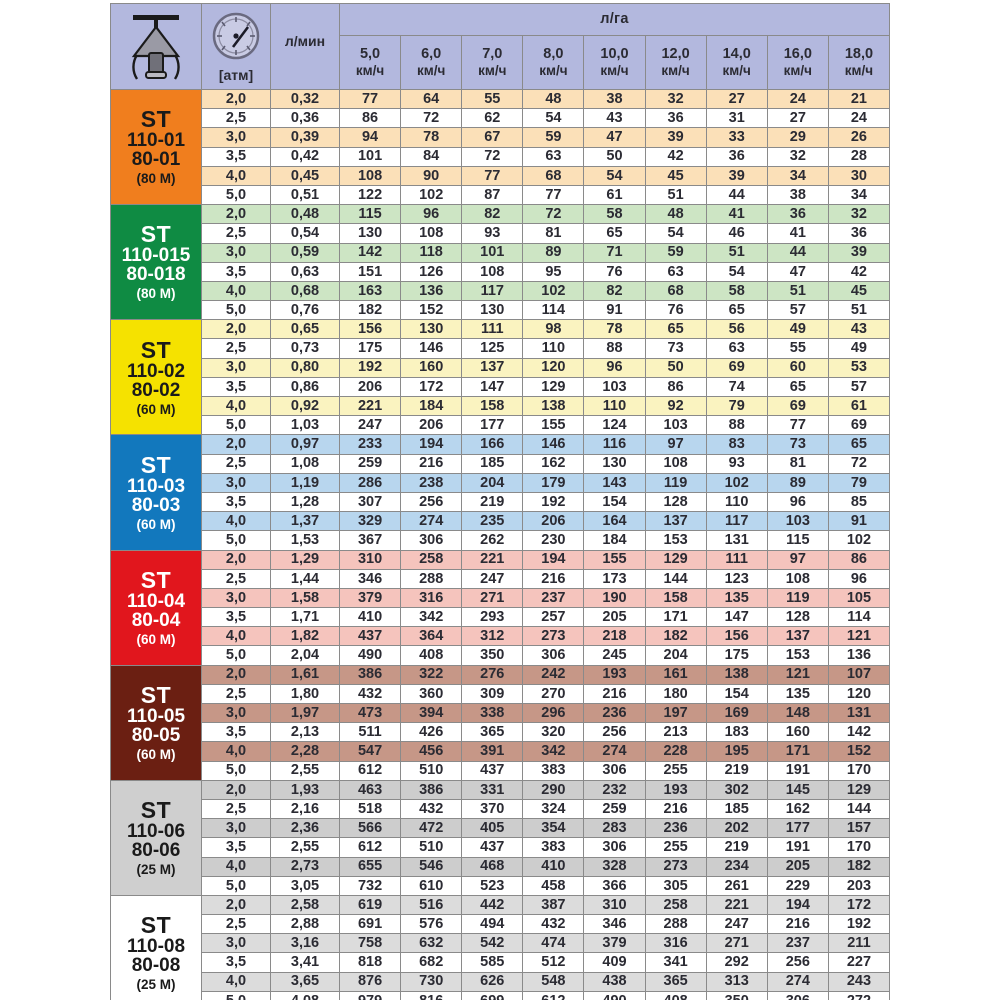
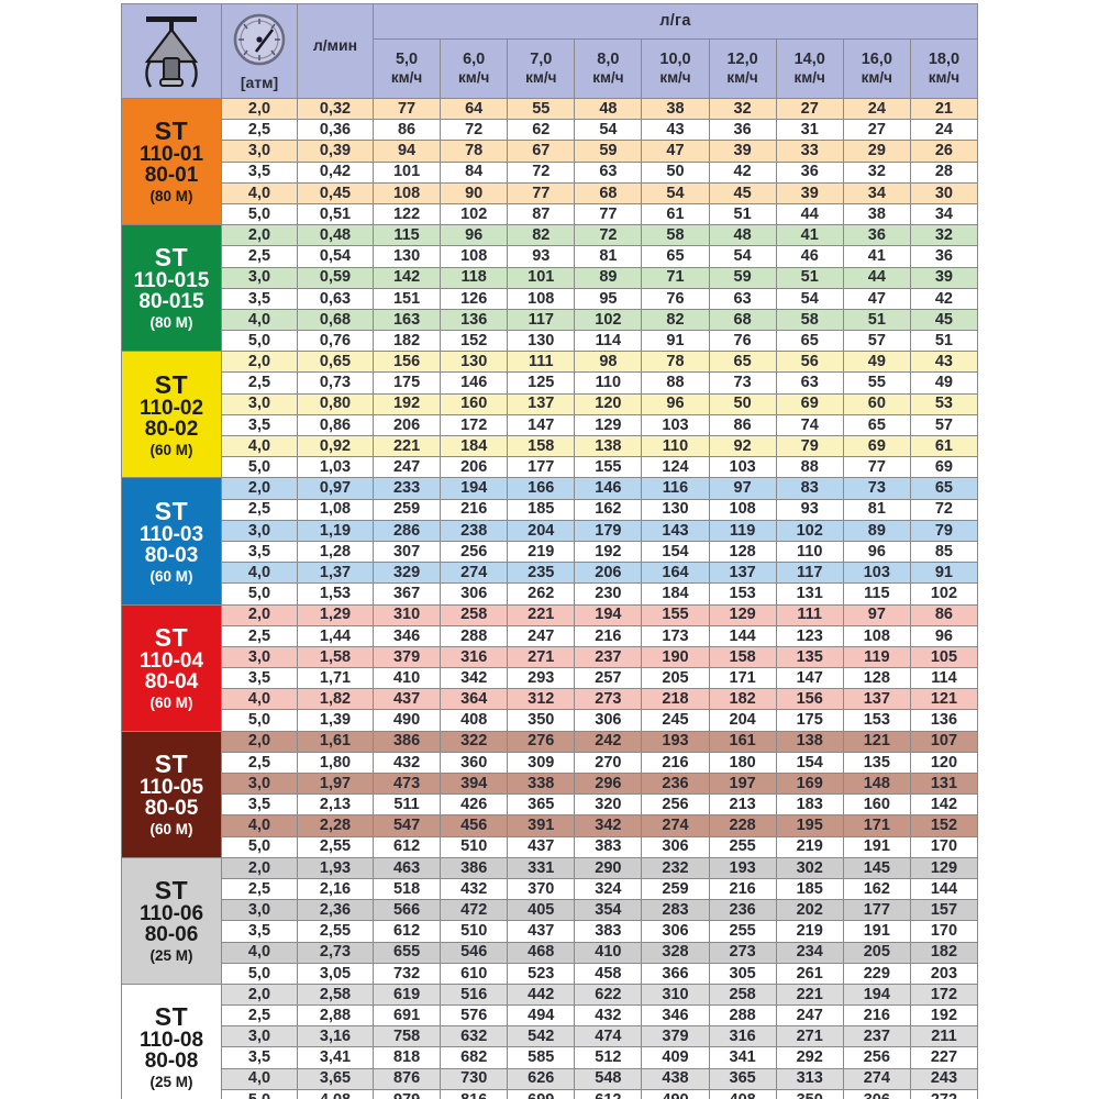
  	[атм]	л/мин	л/га
  5,0км/ч	6,0км/ч	7,0км/ч	8,0км/ч	10,0км/ч	12,0км/ч	14,0км/ч	16,0км/ч	18,0км/ч
  ST110-0180-01(80 M)	2,0	0,32	77	64	55	48	38	32	27	24	21
  2,5	0,36	86	72	62	54	43	36	31	27	24
  3,0	0,39	94	78	67	59	47	39	33	29	26
  3,5	0,42	101	84	72	63	50	42	36	32	28
  4,0	0,45	108	90	77	68	54	45	39	34	30
  5,0	0,51	122	102	87	77	61	51	44	38	34
- ST110-01580-018(80 M)	2,0	0,48	115	96	82	72	58	48	41	36	32
+ ST110-01580-015(80 M)	2,0	0,48	115	96	82	72	58	48	41	36	32
  2,5	0,54	130	108	93	81	65	54	46	41	36
  3,0	0,59	142	118	101	89	71	59	51	44	39
  3,5	0,63	151	126	108	95	76	63	54	47	42
  4,0	0,68	163	136	117	102	82	68	58	51	45
  5,0	0,76	182	152	130	114	91	76	65	57	51
  ST110-0280-02(60 M)	2,0	0,65	156	130	111	98	78	65	56	49	43
  2,5	0,73	175	146	125	110	88	73	63	55	49
  3,0	0,80	192	160	137	120	96	50	69	60	53
  3,5	0,86	206	172	147	129	103	86	74	65	57
  4,0	0,92	221	184	158	138	110	92	79	69	61
  5,0	1,03	247	206	177	155	124	103	88	77	69
  ST110-0380-03(60 M)	2,0	0,97	233	194	166	146	116	97	83	73	65
  2,5	1,08	259	216	185	162	130	108	93	81	72
  3,0	1,19	286	238	204	179	143	119	102	89	79
  3,5	1,28	307	256	219	192	154	128	110	96	85
  4,0	1,37	329	274	235	206	164	137	117	103	91
  5,0	1,53	367	306	262	230	184	153	131	115	102
  ST110-0480-04(60 M)	2,0	1,29	310	258	221	194	155	129	111	97	86
  2,5	1,44	346	288	247	216	173	144	123	108	96
  3,0	1,58	379	316	271	237	190	158	135	119	105
  3,5	1,71	410	342	293	257	205	171	147	128	114
  4,0	1,82	437	364	312	273	218	182	156	137	121
- 5,0	2,04	490	408	350	306	245	204	175	153	136
+ 5,0	1,39	490	408	350	306	245	204	175	153	136
  ST110-0580-05(60 M)	2,0	1,61	386	322	276	242	193	161	138	121	107
  2,5	1,80	432	360	309	270	216	180	154	135	120
  3,0	1,97	473	394	338	296	236	197	169	148	131
  3,5	2,13	511	426	365	320	256	213	183	160	142
  4,0	2,28	547	456	391	342	274	228	195	171	152
  5,0	2,55	612	510	437	383	306	255	219	191	170
  ST110-0680-06(25 M)	2,0	1,93	463	386	331	290	232	193	302	145	129
  2,5	2,16	518	432	370	324	259	216	185	162	144
  3,0	2,36	566	472	405	354	283	236	202	177	157
  3,5	2,55	612	510	437	383	306	255	219	191	170
  4,0	2,73	655	546	468	410	328	273	234	205	182
  5,0	3,05	732	610	523	458	366	305	261	229	203
- ST110-0880-08(25 M)	2,0	2,58	619	516	442	387	310	258	221	194	172
+ ST110-0880-08(25 M)	2,0	2,58	619	516	442	622	310	258	221	194	172
  2,5	2,88	691	576	494	432	346	288	247	216	192
  3,0	3,16	758	632	542	474	379	316	271	237	211
  3,5	3,41	818	682	585	512	409	341	292	256	227
  4,0	3,65	876	730	626	548	438	365	313	274	243
